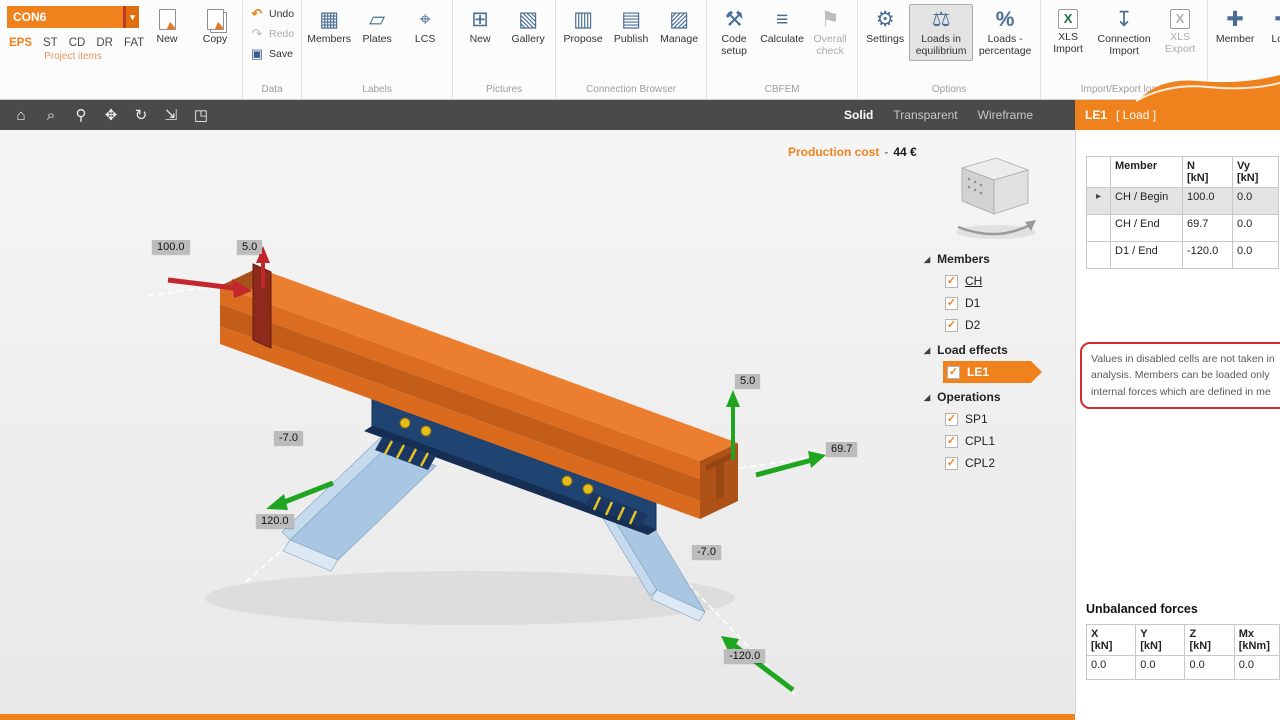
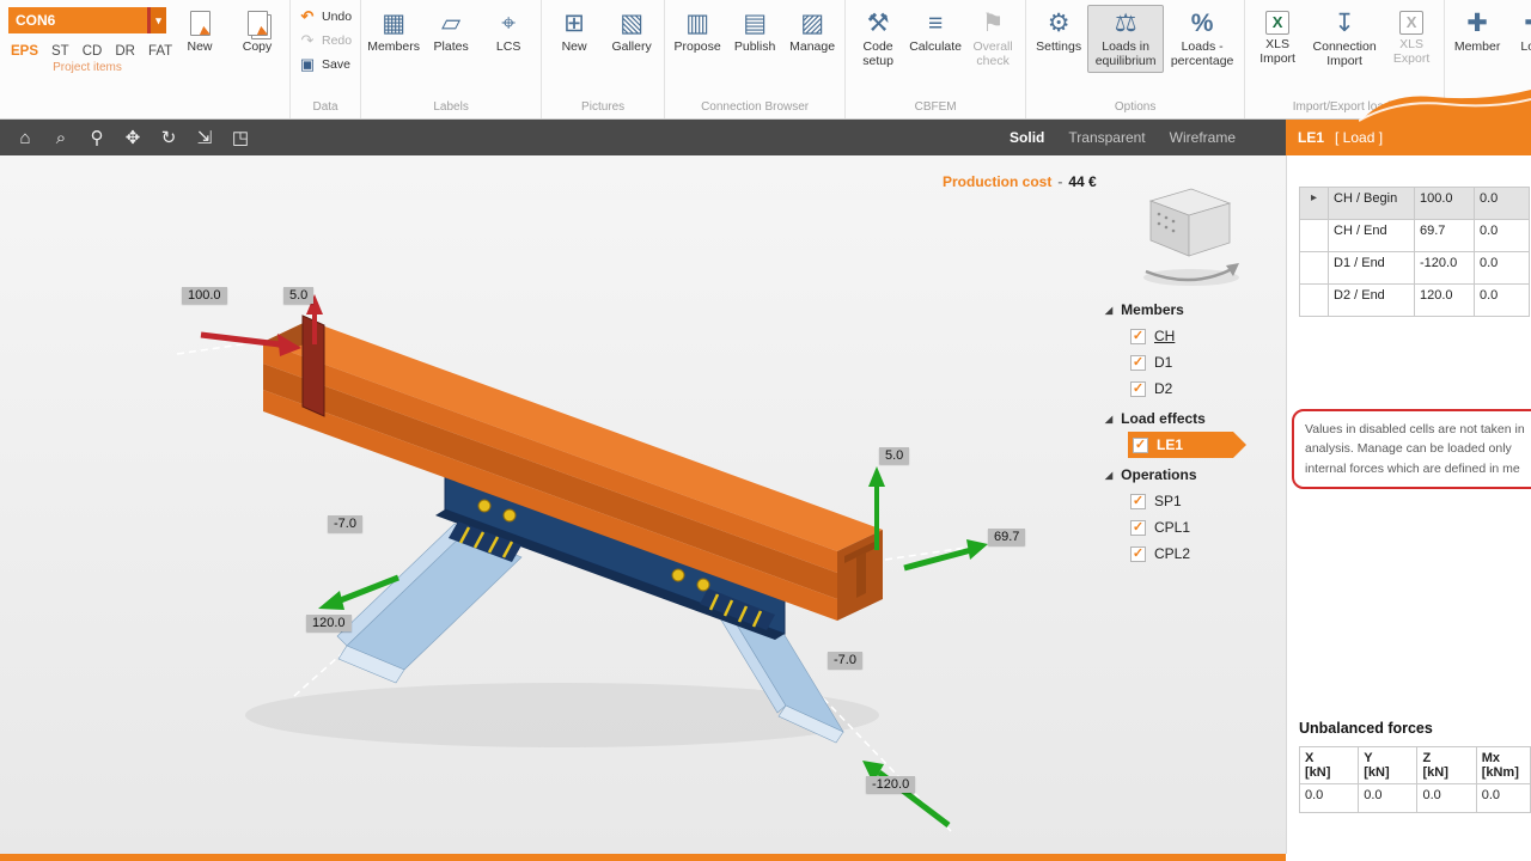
  CON6
  ▾
  EPS
  ST
  CD
  DR
  FAT
  Project items
  New
  Copy
  ↶
  Undo
  ↷
  Redo
  ▣
  Save
  Data
  ▦
  Members
  ▱
  Plates
  ⌖
  LCS
  Labels
  ⊞
  New
  ▧
  Gallery
  Pictures
  ▥
  Propose
  ▤
  Publish
  ▨
  Manage
  Connection Browser
  ⚒
  Code setup
  ≡
  Calculate
  ⚑
  Overall check
  CBFEM
  ⚙
  Settings
  ⚖
  Loads in equilibrium
  %
  Loads - percentage
  Options
  X
  XLS Import
  ↧
  Connection Import
  X
  XLS Export
  Import/Export lo
  ✚
  Member
  ⌂
  ⌕
  ⚲
  ✥
  ↻
  ⇲
  ◳
  Solid
  Transparent
  Wireframe
  LE1
  [ Load ]
  Production cost - 44 €
  100.0
  5.0
  5.0
  69.7
  -7.0
  120.0
  -7.0
  -120.0
  ◢
  Members
  ✓
  CH
  ✓
  D1
  ✓
  D2
  ◢
  Load effects
  ✓
  LE1
  ◢
  Operations
  ✓
  SP1
  ✓
  CPL1
  ✓
  CPL2
- 	Member	N[kN]	Vy[kN]
  ▸	CH / Begin	100.0	0.0
  	CH / End	69.7	0.0
  	D1 / End	-120.0	0.0
+ 	D2 / End	120.0	0.0
  Values in disabled cells are not taken in
- analysis. Members can be loaded only
+ analysis. Manage can be loaded only
  internal forces which are defined in me
  Unbalanced forces
  X[kN]	Y[kN]	Z[kN]	Mx[kNm]
  0.0	0.0	0.0	0.0
